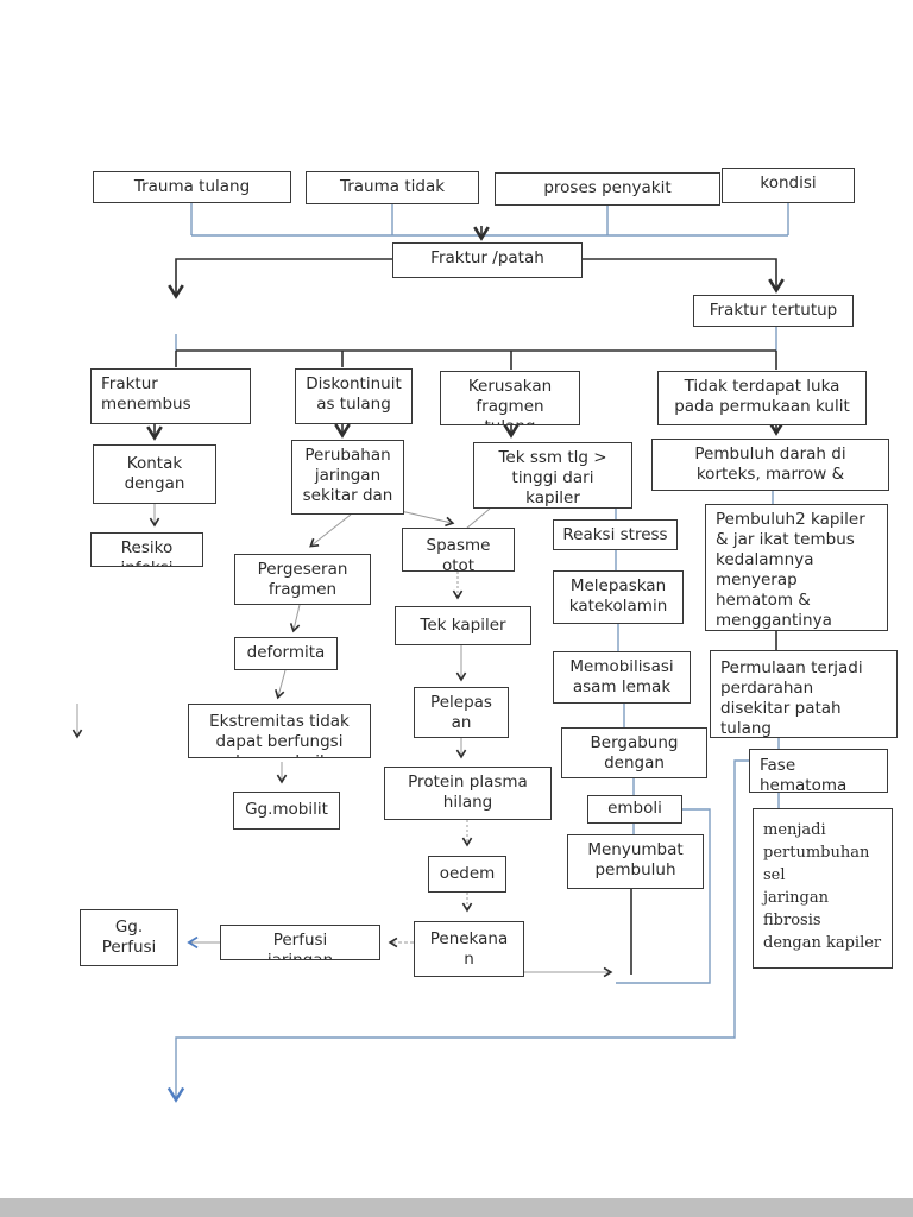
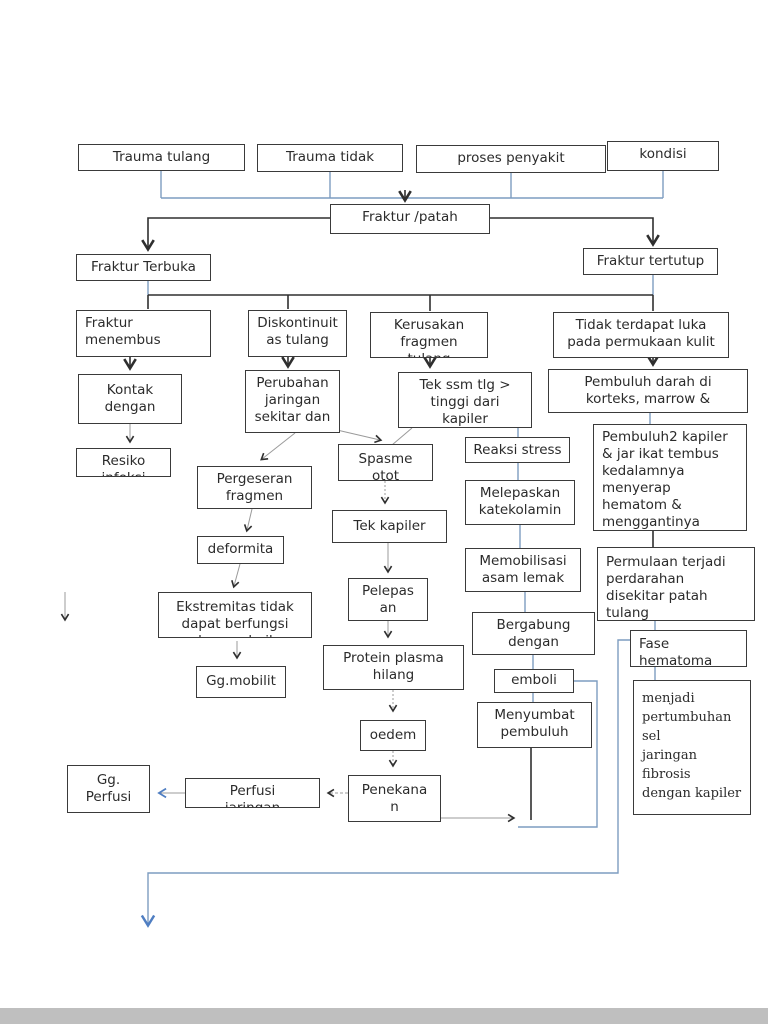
  Trauma tulang
  Trauma tidak
  proses penyakit
  kondisi
  Fraktur /patah
+ Fraktur Terbuka
  Fraktur tertutup
  Fraktur
  menembus
  Diskontinuit
  as tulang
  Kerusakan
  fragmen
  Tidak terdapat luka
  pada permukaan kulit
  Kontak
  dengan
  Resiko
  Perubahan
  jaringan
  sekitar dan
  Tek ssm tlg >
  tinggi dari
  kapiler
  Pembuluh darah di
  korteks, marrow &
  Spasme
  otot
  Reaksi stress
  Pembuluh2 kapiler
  & jar ikat tembus
  kedalamnya
  menyerap
  hematom &
  menggantinya
  Pergeseran
  fragmen
  Melepaskan
  katekolamin
  Tek kapiler
  deformita
  Memobilisasi
  asam lemak
  Permulaan terjadi
  perdarahan
  disekitar patah
  tulang
  Pelepas
  an
  Ekstremitas tidak
  dapat berfungsi
  Bergabung
  dengan
  Fase
  hematoma
  Protein plasma
  hilang
  Gg.mobilit
  emboli
  menjadi
  pertumbuhan sel
  jaringan fibrosis
  dengan kapiler
  Menyumbat
  pembuluh
  oedem
  Penekana
  n
  Perfusi
  Gg.
  Perfusi
